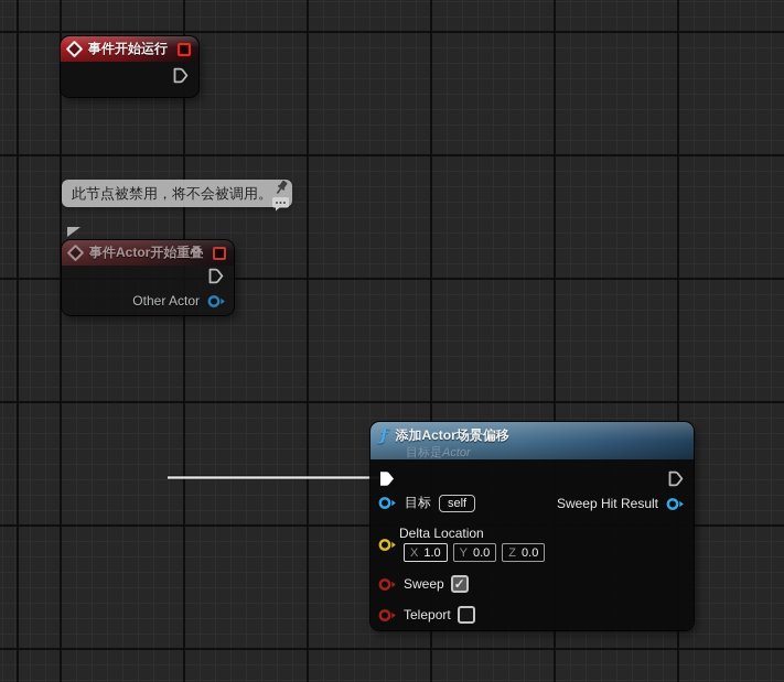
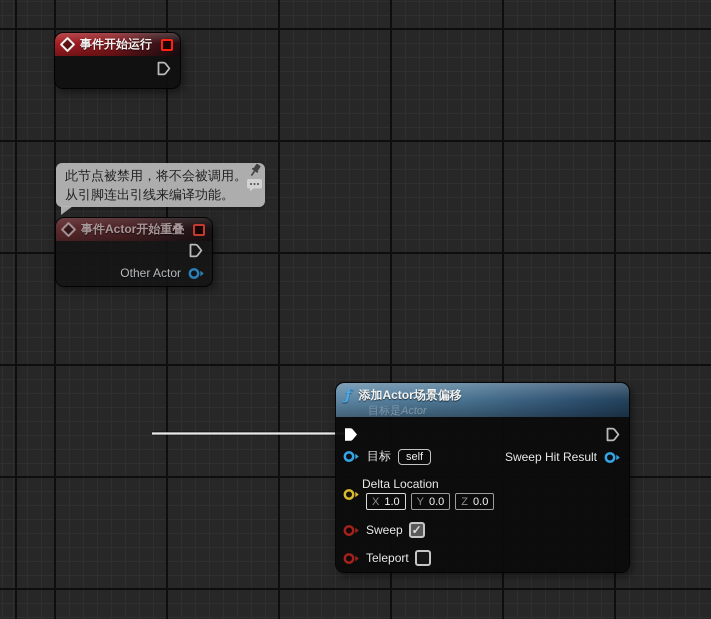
  事件开始运行
  此节点被禁用，将不会被调用。
+ 从引脚连出引线来编译功能。
  事件Actor开始重叠
  Other Actor
  ƒ
  添加Actor场景偏移
  目标是Actor
  目标
  self
  Sweep Hit Result
  Delta Location
  X
  1.0
  Y
  0.0
  Z
  0.0
  Sweep
  ✓
  Teleport
